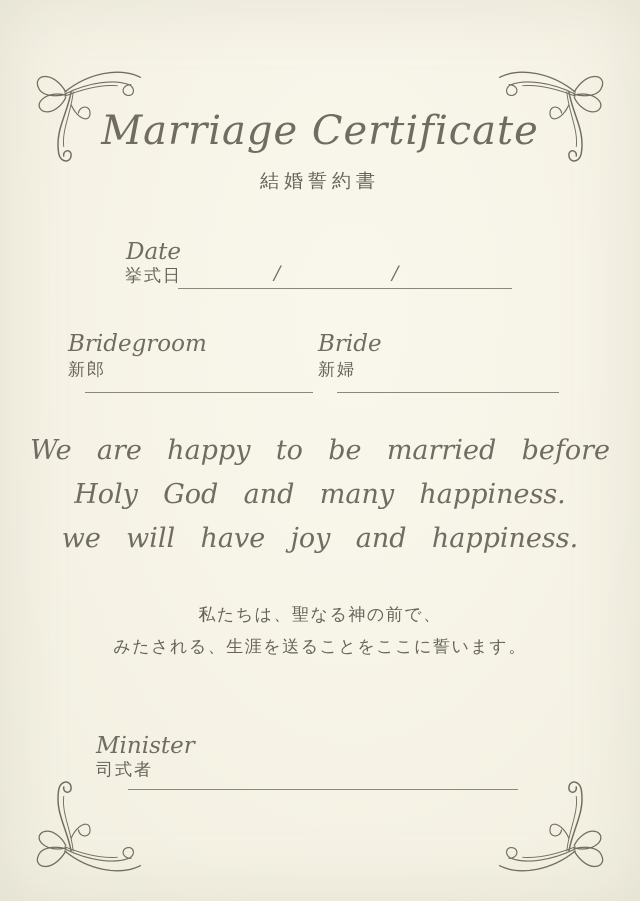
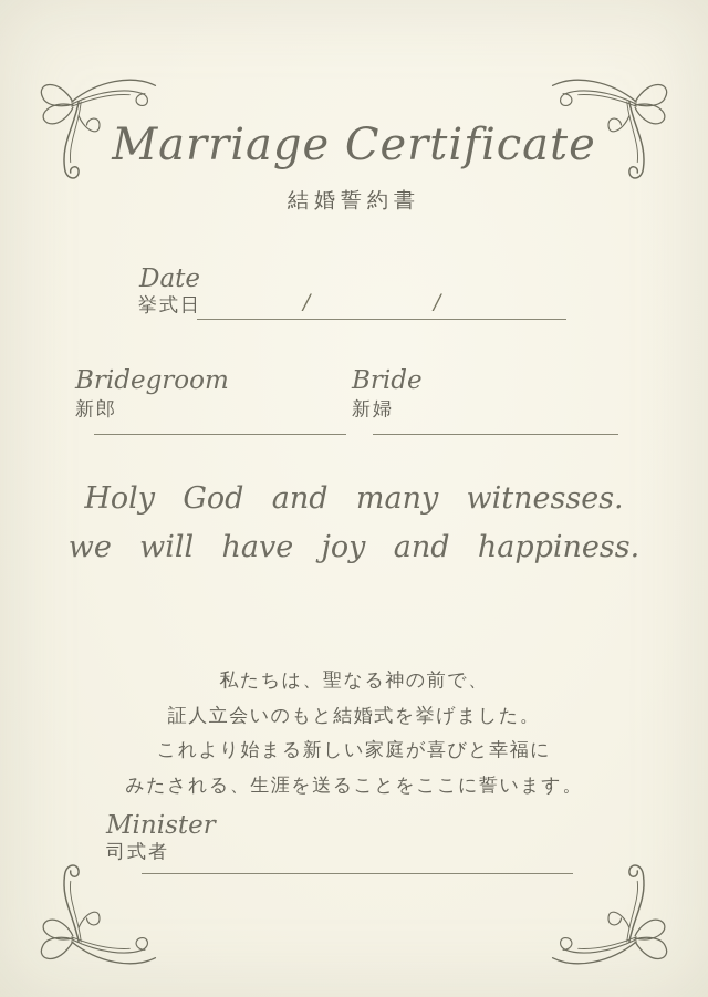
  Marriage Certificate
  結婚誓約書
  Date
  挙式日
  /
  /
  Bridegroom
  新郎
  Bride
  新婦
- We are happy to be married before
- Holy God and many happiness.
+ Holy God and many witnesses.
  we will have joy and happiness.
  私たちは、聖なる神の前で、
+ 証人立会いのもと結婚式を挙げました。
+ これより始まる新しい家庭が喜びと幸福に
  みたされる、生涯を送ることをここに誓います。
  Minister
  司式者
